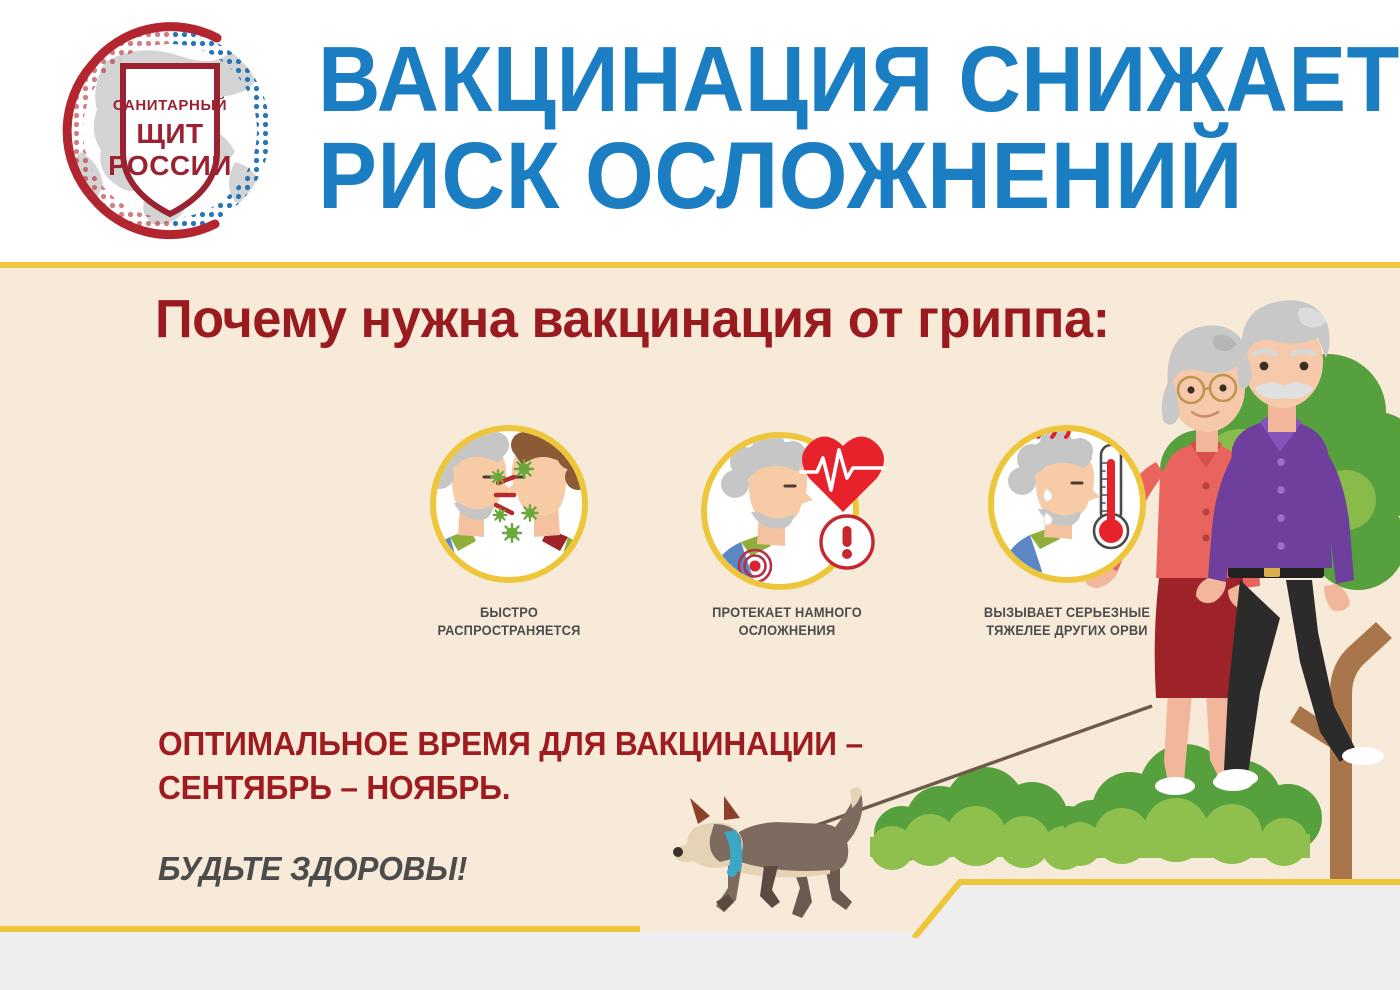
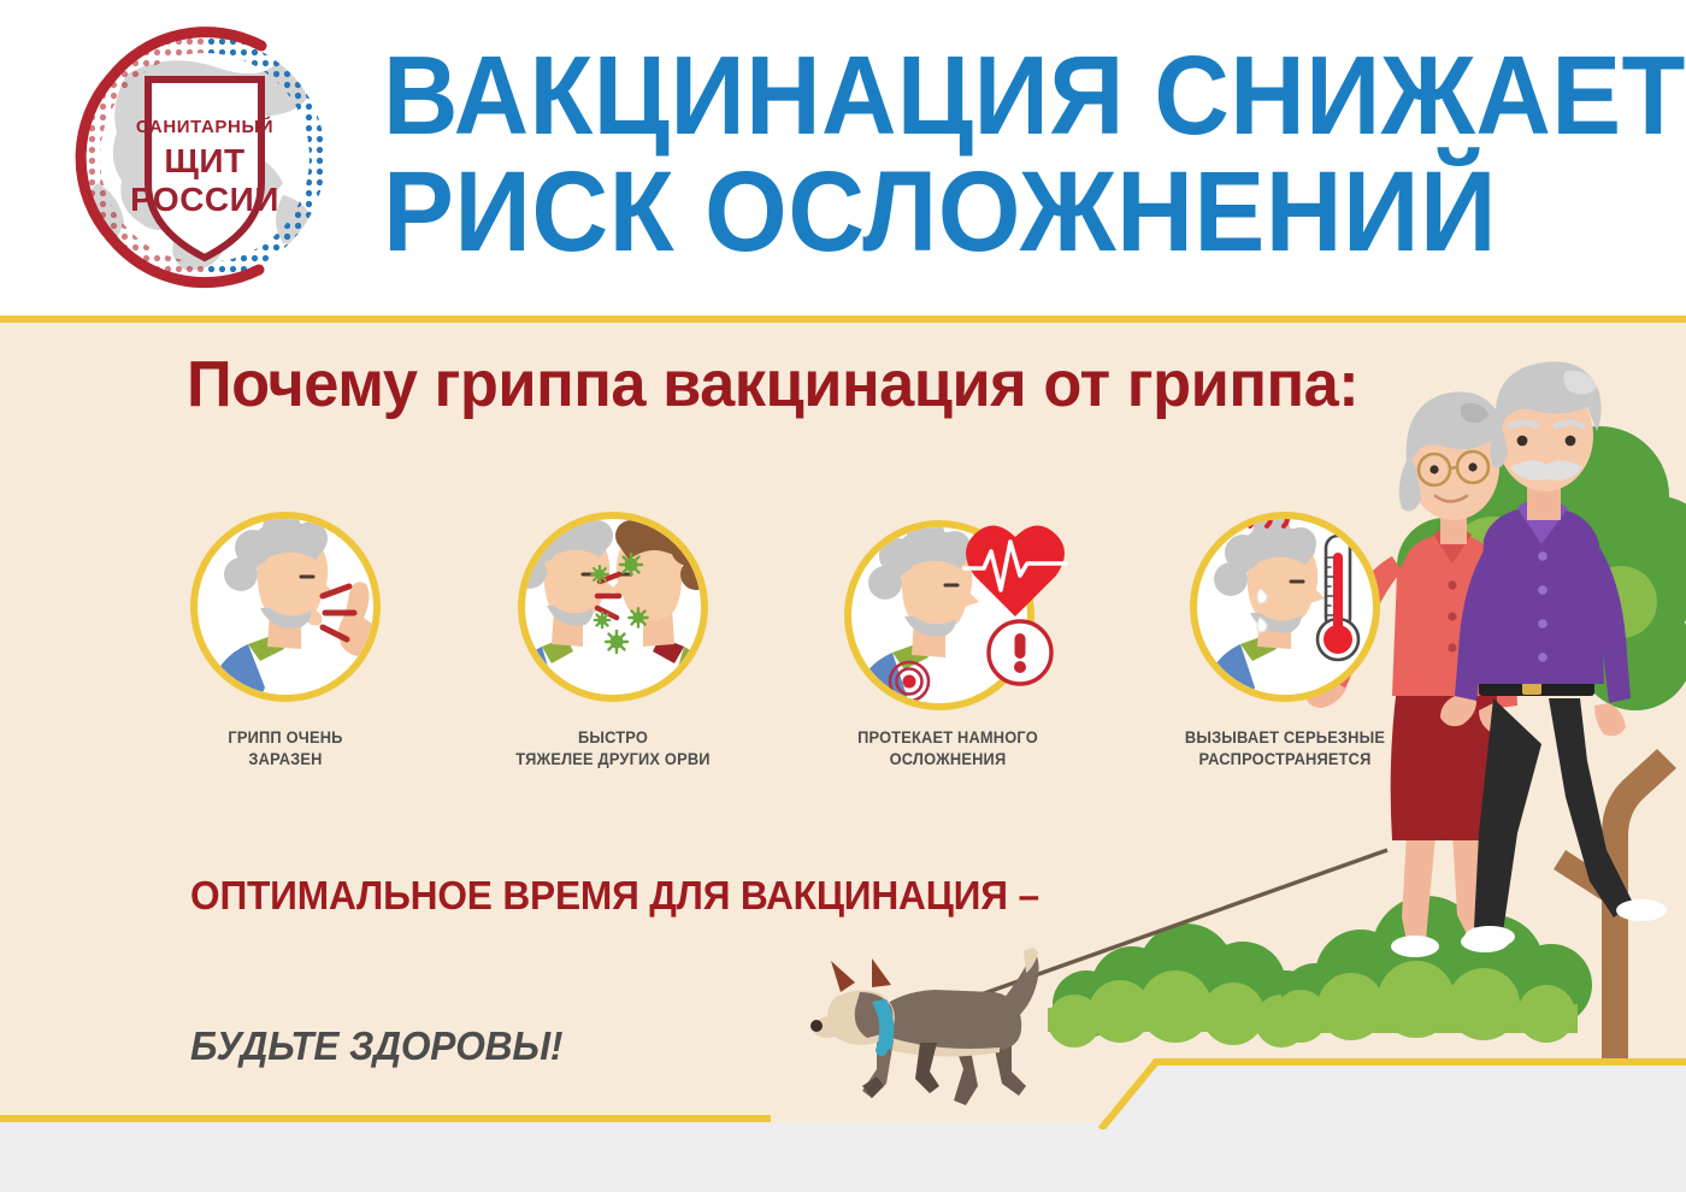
  САНИТАРНЫЙ
  ЩИТ
  РОССИИ
  ВАКЦИНАЦИЯ СНИЖАЕТ
  РИСК ОСЛОЖНЕНИЙ
- Почему нужна вакцинация от гриппа:
+ Почему гриппа вакцинация от гриппа:
+ ГРИПП ОЧЕНЬ
+ ЗАРАЗЕН
  БЫСТРО
- РАСПРОСТРАНЯЕТСЯ
+ ТЯЖЕЛЕЕ ДРУГИХ ОРВИ
  ПРОТЕКАЕТ НАМНОГО
  ОСЛОЖНЕНИЯ
  ВЫЗЫВАЕТ СЕРЬЕЗНЫЕ
- ТЯЖЕЛЕЕ ДРУГИХ ОРВИ
+ РАСПРОСТРАНЯЕТСЯ
- ОПТИМАЛЬНОЕ ВРЕМЯ ДЛЯ ВАКЦИНАЦИИ –
+ ОПТИМАЛЬНОЕ ВРЕМЯ ДЛЯ ВАКЦИНАЦИЯ –
- СЕНТЯБРЬ – НОЯБРЬ.
  БУДЬТЕ ЗДОРОВЫ!
